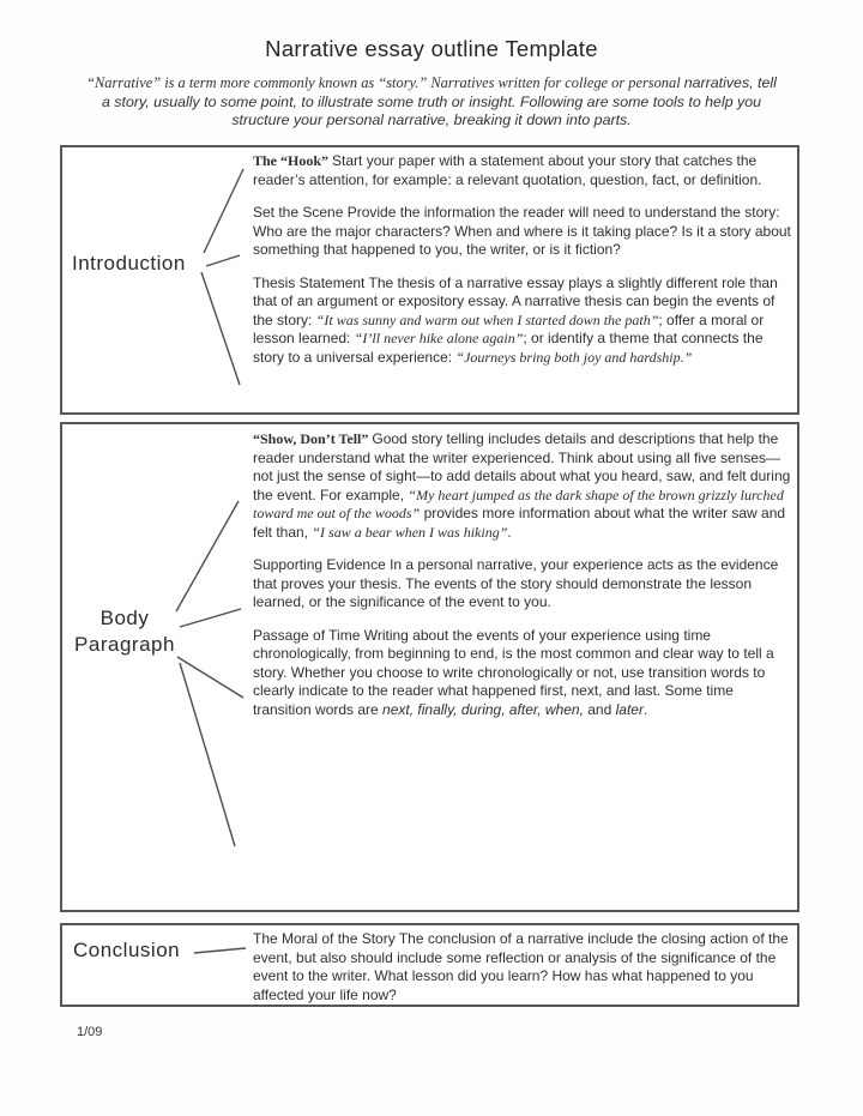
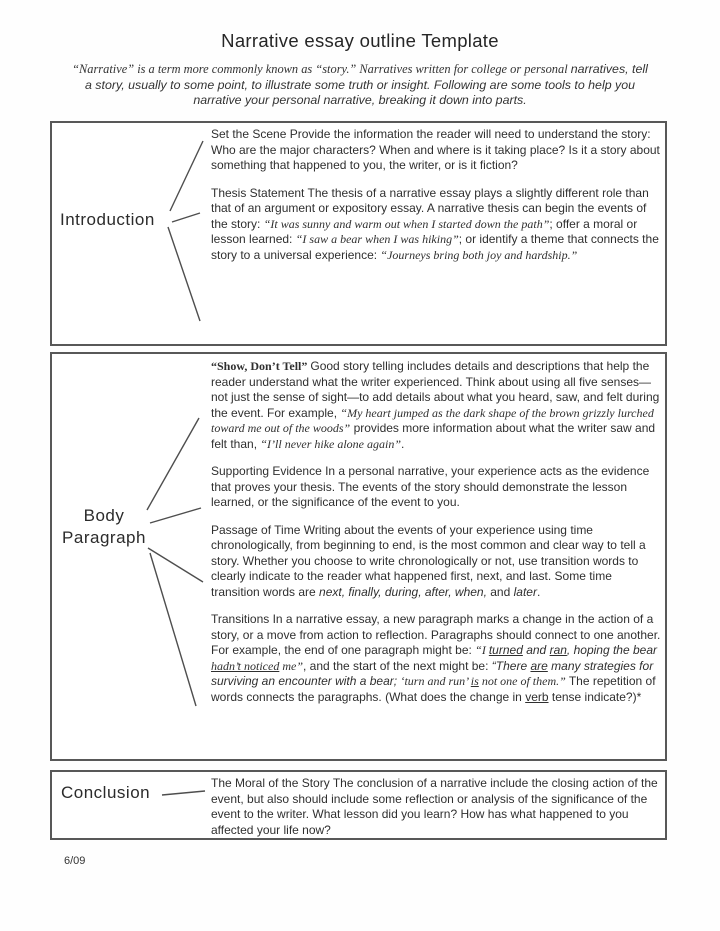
  Narrative essay outline Template
- “Narrative” is a term more commonly known as “story.” Narratives written for college or personal narratives, tell a story, usually to some point, to illustrate some truth or insight. Following are some tools to help you structure your personal narrative, breaking it down into parts.
+ “Narrative” is a term more commonly known as “story.” Narratives written for college or personal narratives, tell a story, usually to some point, to illustrate some truth or insight. Following are some tools to help you narrative your personal narrative, breaking it down into parts.
  Introduction
- The “Hook” Start your paper with a statement about your story that catches the reader’s attention, for example: a relevant quotation, question, fact, or definition.
  Set the Scene Provide the information the reader will need to understand the story: Who are the major characters? When and where is it taking place? Is it a story about something that happened to you, the writer, or is it fiction?
- Thesis Statement The thesis of a narrative essay plays a slightly different role than that of an argument or expository essay. A narrative thesis can begin the events of the story: “It was sunny and warm out when I started down the path”; offer a moral or lesson learned: “I’ll never hike alone again”; or identify a theme that connects the story to a universal experience: “Journeys bring both joy and hardship.”
+ Thesis Statement The thesis of a narrative essay plays a slightly different role than that of an argument or expository essay. A narrative thesis can begin the events of the story: “It was sunny and warm out when I started down the path”; offer a moral or lesson learned: “I saw a bear when I was hiking”; or identify a theme that connects the story to a universal experience: “Journeys bring both joy and hardship.”
  Body Paragraph
- “Show, Don’t Tell” Good story telling includes details and descriptions that help the reader understand what the writer experienced. Think about using all five senses—not just the sense of sight—to add details about what you heard, saw, and felt during the event. For example, “My heart jumped as the dark shape of the brown grizzly lurched toward me out of the woods” provides more information about what the writer saw and felt than, “I saw a bear when I was hiking”.
+ “Show, Don’t Tell” Good story telling includes details and descriptions that help the reader understand what the writer experienced. Think about using all five senses—not just the sense of sight—to add details about what you heard, saw, and felt during the event. For example, “My heart jumped as the dark shape of the brown grizzly lurched toward me out of the woods” provides more information about what the writer saw and felt than, “I’ll never hike alone again”.
  Supporting Evidence In a personal narrative, your experience acts as the evidence that proves your thesis. The events of the story should demonstrate the lesson learned, or the significance of the event to you.
  Passage of Time Writing about the events of your experience using time chronologically, from beginning to end, is the most common and clear way to tell a story. Whether you choose to write chronologically or not, use transition words to clearly indicate to the reader what happened first, next, and last. Some time transition words are next, finally, during, after, when, and later.
+ Transitions In a narrative essay, a new paragraph marks a change in the action of a story, or a move from action to reflection. Paragraphs should connect to one another. For example, the end of one paragraph might be: “I turned and ran, hoping the bear hadn’t noticed me”, and the start of the next might be: “There are many strategies for surviving an encounter with a bear; ‘turn and run’ is not one of them.” The repetition of words connects the paragraphs. (What does the change in verb tense indicate?)*
  Conclusion
  The Moral of the Story The conclusion of a narrative include the closing action of the event, but also should include some reflection or analysis of the significance of the event to the writer. What lesson did you learn? How has what happened to you affected your life now?
- 1/09
+ 6/09
